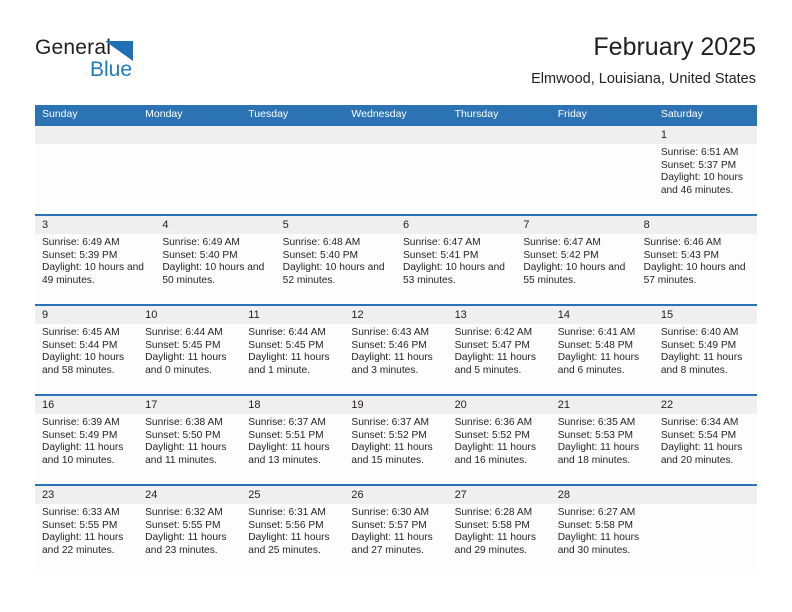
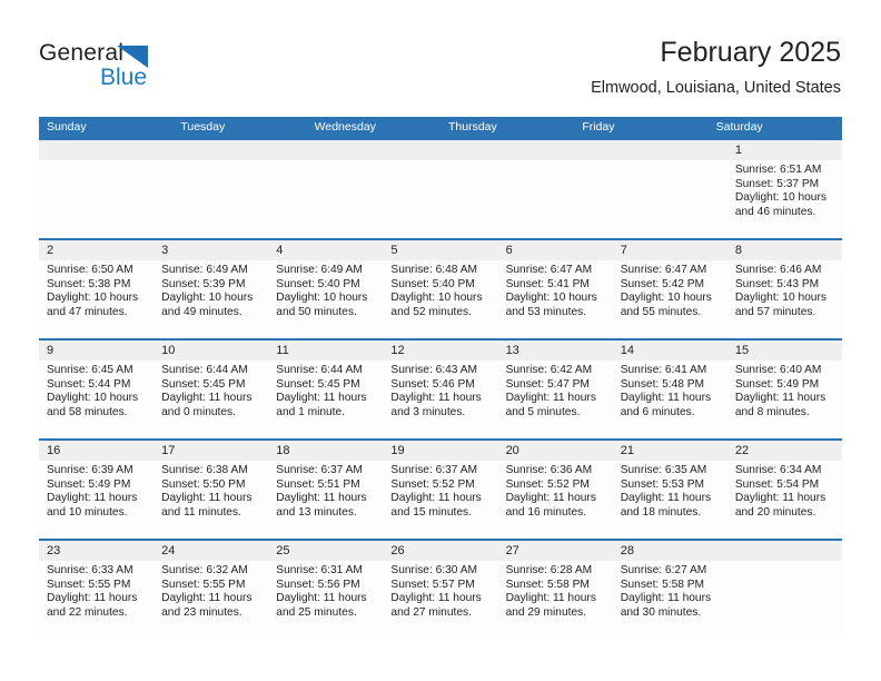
  General
  Blue
  February 2025
  Elmwood, Louisiana, United States
  Sunday
- Monday
  Tuesday
  Wednesday
  Thursday
  Friday
  Saturday
  1
  Sunrise: 6:51 AM
  Sunset: 5:37 PM
  Daylight: 10 hours and 46 minutes.
+ 2
+ Sunrise: 6:50 AM
+ Sunset: 5:38 PM
+ Daylight: 10 hours and 47 minutes.
  3
  Sunrise: 6:49 AM
  Sunset: 5:39 PM
  Daylight: 10 hours and 49 minutes.
  4
  Sunrise: 6:49 AM
  Sunset: 5:40 PM
  Daylight: 10 hours and 50 minutes.
  5
  Sunrise: 6:48 AM
  Sunset: 5:40 PM
  Daylight: 10 hours and 52 minutes.
  6
  Sunrise: 6:47 AM
  Sunset: 5:41 PM
  Daylight: 10 hours and 53 minutes.
  7
  Sunrise: 6:47 AM
  Sunset: 5:42 PM
  Daylight: 10 hours and 55 minutes.
  8
  Sunrise: 6:46 AM
  Sunset: 5:43 PM
  Daylight: 10 hours and 57 minutes.
  9
  Sunrise: 6:45 AM
  Sunset: 5:44 PM
  Daylight: 10 hours and 58 minutes.
  10
  Sunrise: 6:44 AM
  Sunset: 5:45 PM
  Daylight: 11 hours and 0 minutes.
  11
  Sunrise: 6:44 AM
  Sunset: 5:45 PM
  Daylight: 11 hours and 1 minute.
  12
  Sunrise: 6:43 AM
  Sunset: 5:46 PM
  Daylight: 11 hours and 3 minutes.
  13
  Sunrise: 6:42 AM
  Sunset: 5:47 PM
  Daylight: 11 hours and 5 minutes.
  14
  Sunrise: 6:41 AM
  Sunset: 5:48 PM
  Daylight: 11 hours and 6 minutes.
  15
  Sunrise: 6:40 AM
  Sunset: 5:49 PM
  Daylight: 11 hours and 8 minutes.
  16
  Sunrise: 6:39 AM
  Sunset: 5:49 PM
  Daylight: 11 hours and 10 minutes.
  17
  Sunrise: 6:38 AM
  Sunset: 5:50 PM
  Daylight: 11 hours and 11 minutes.
  18
  Sunrise: 6:37 AM
  Sunset: 5:51 PM
  Daylight: 11 hours and 13 minutes.
  19
  Sunrise: 6:37 AM
  Sunset: 5:52 PM
  Daylight: 11 hours and 15 minutes.
  20
  Sunrise: 6:36 AM
  Sunset: 5:52 PM
  Daylight: 11 hours and 16 minutes.
  21
  Sunrise: 6:35 AM
  Sunset: 5:53 PM
  Daylight: 11 hours and 18 minutes.
  22
  Sunrise: 6:34 AM
  Sunset: 5:54 PM
  Daylight: 11 hours and 20 minutes.
  23
  Sunrise: 6:33 AM
  Sunset: 5:55 PM
  Daylight: 11 hours and 22 minutes.
  24
  Sunrise: 6:32 AM
  Sunset: 5:55 PM
  Daylight: 11 hours and 23 minutes.
  25
  Sunrise: 6:31 AM
  Sunset: 5:56 PM
  Daylight: 11 hours and 25 minutes.
  26
  Sunrise: 6:30 AM
  Sunset: 5:57 PM
  Daylight: 11 hours and 27 minutes.
  27
  Sunrise: 6:28 AM
  Sunset: 5:58 PM
  Daylight: 11 hours and 29 minutes.
  28
  Sunrise: 6:27 AM
  Sunset: 5:58 PM
  Daylight: 11 hours and 30 minutes.
